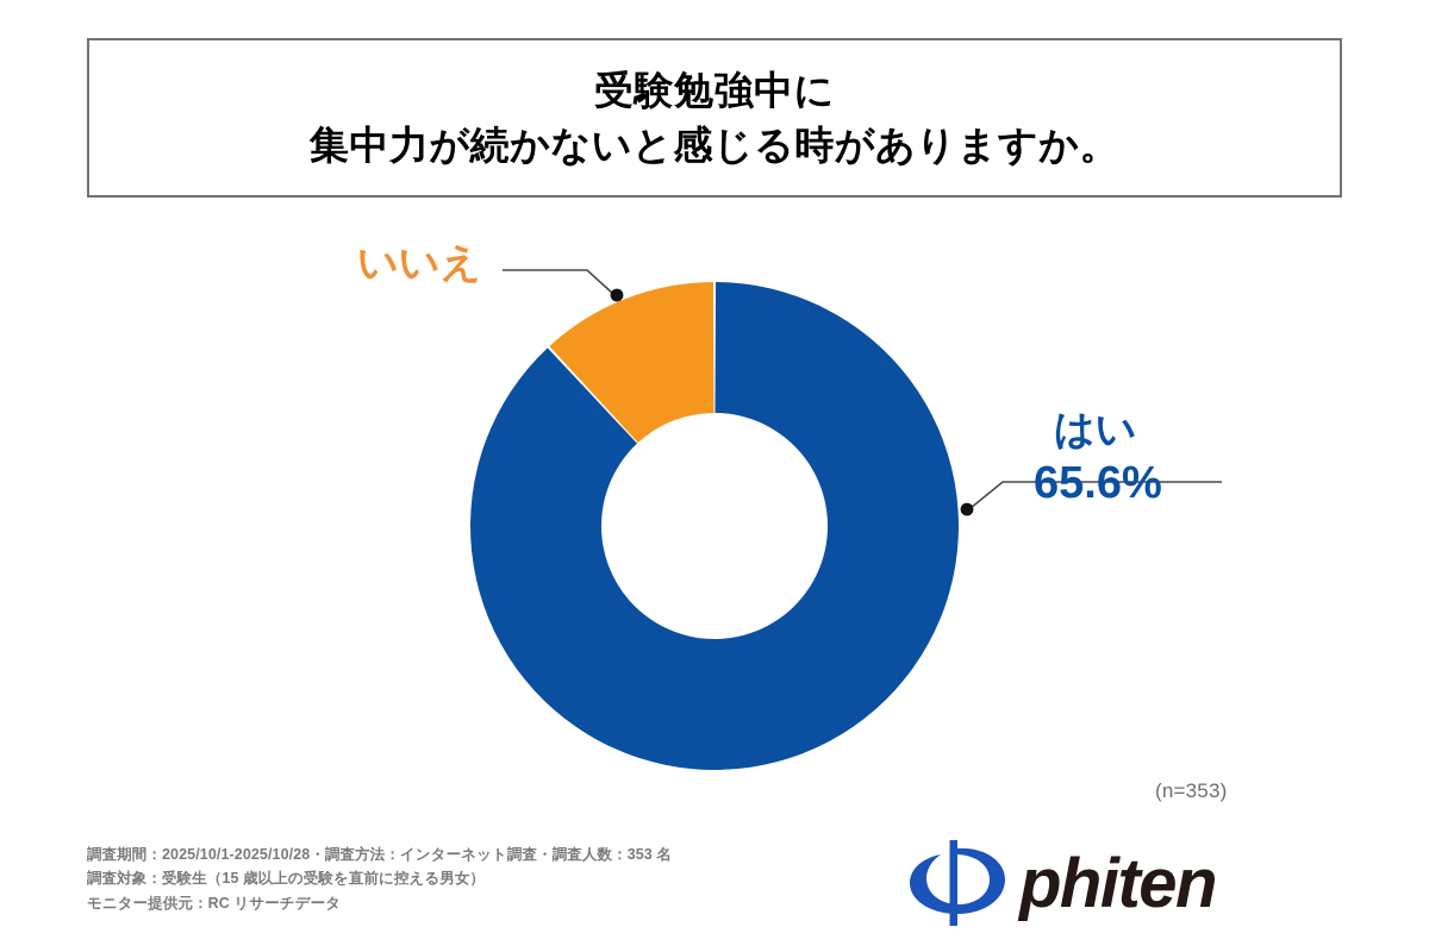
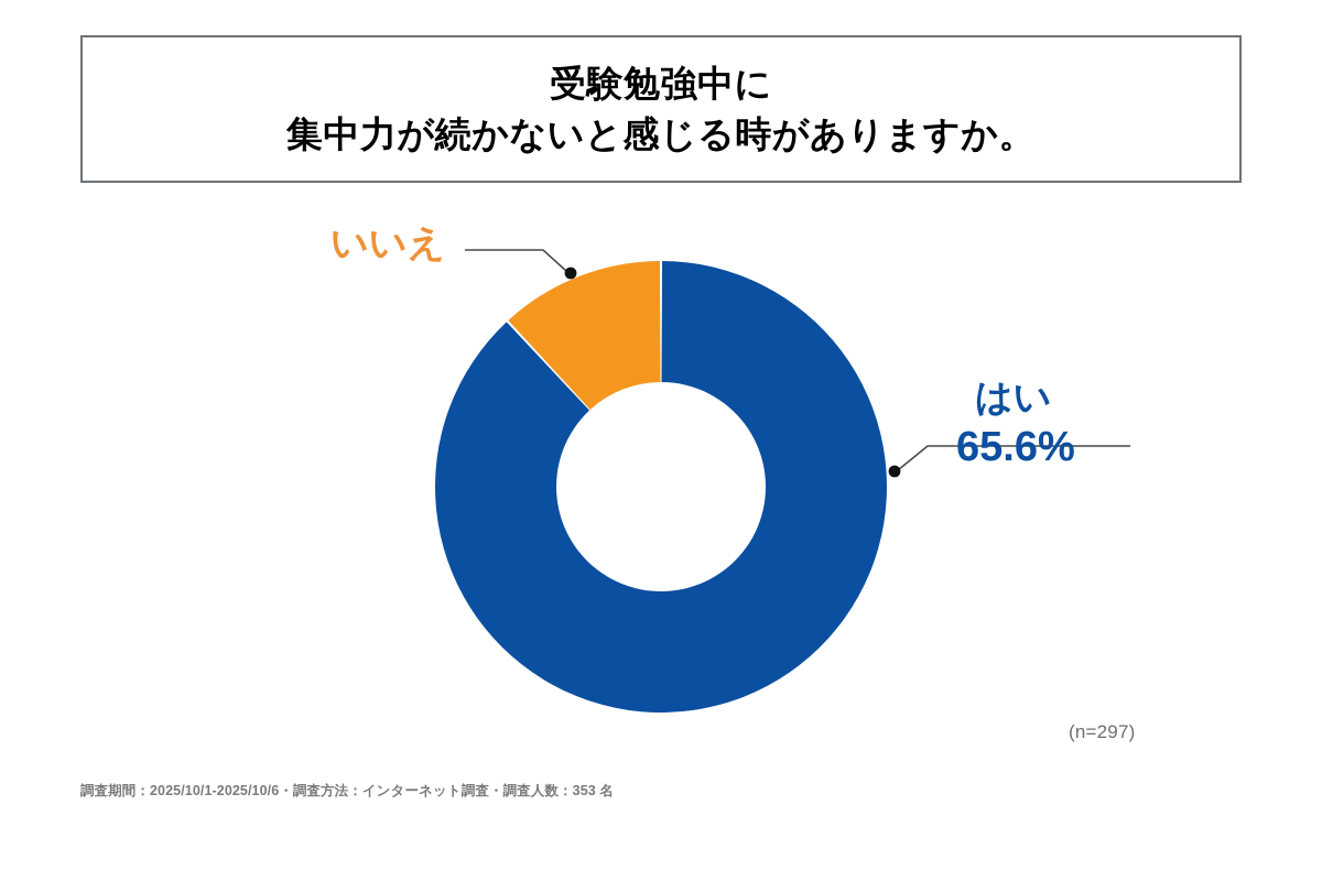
  受験勉強中に
  集中力が続かないと感じる時がありますか。
  いいえ
  はい
  65.6%
- (n=353)
+ (n=297)
- 調査期間：2025/10/1-2025/10/28・調査方法：インターネット調査・調査人数：353 名
+ 調査期間：2025/10/1-2025/10/6・調査方法：インターネット調査・調査人数：353 名
- 調査対象：受験生（15 歳以上の受験を直前に控える男女）
- モニター提供元：RC リサーチデータ
- phiten
